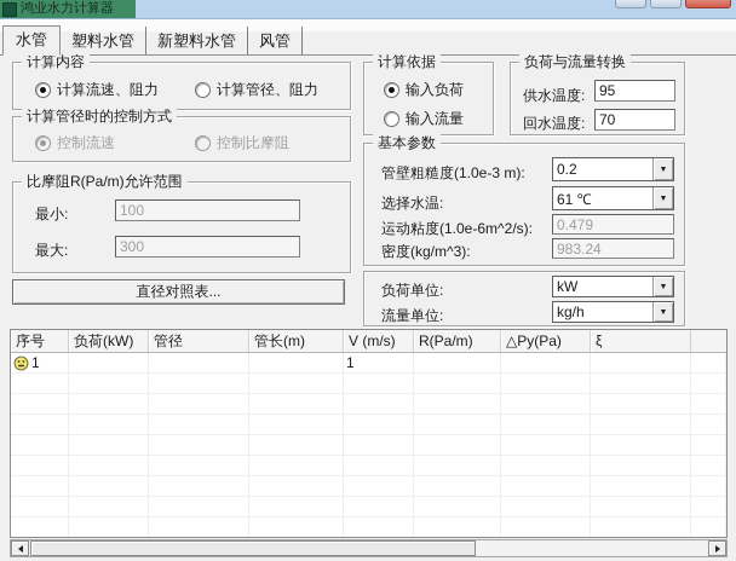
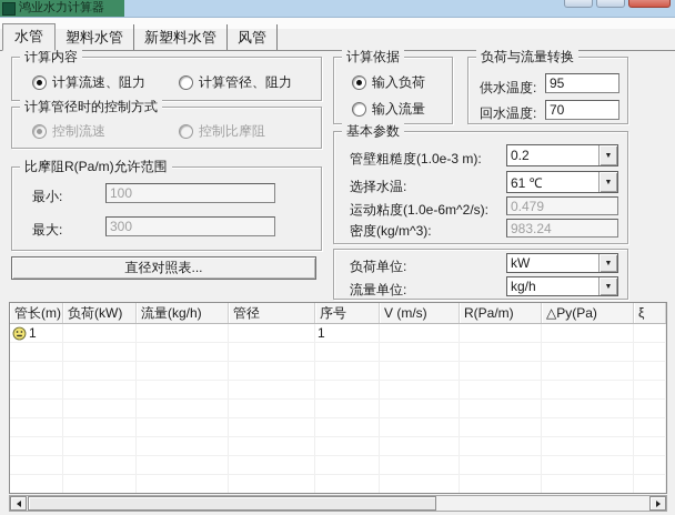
  鸿业水力计算器
  水管
  塑料水管
  新塑料水管
  风管
  计算内容
  计算流速、阻力
  计算管径、阻力
  计算管径时的控制方式
  控制流速
  控制比摩阻
  比摩阻R(Pa/m)允许范围
  最小:
  100
  最大:
  300
  直径对照表...
  计算依据
  输入负荷
  输入流量
  负荷与流量转换
  供水温度:
  95
  回水温度:
  70
  基本参数
  管壁粗糙度(1.0e-3 m):
  0.2
  选择水温:
  61 ℃
  运动粘度(1.0e-6m^2/s):
  0.479
  密度(kg/m^3):
  983.24
  负荷单位:
  kW
  流量单位:
  kg/h
- 序号
+ 管长(m)
  负荷(kW)
+ 流量(kg/h)
  管径
- 管长(m)
+ 序号
  V (m/s)
  R(Pa/m)
  △Py(Pa)
  ξ
  1
  1
